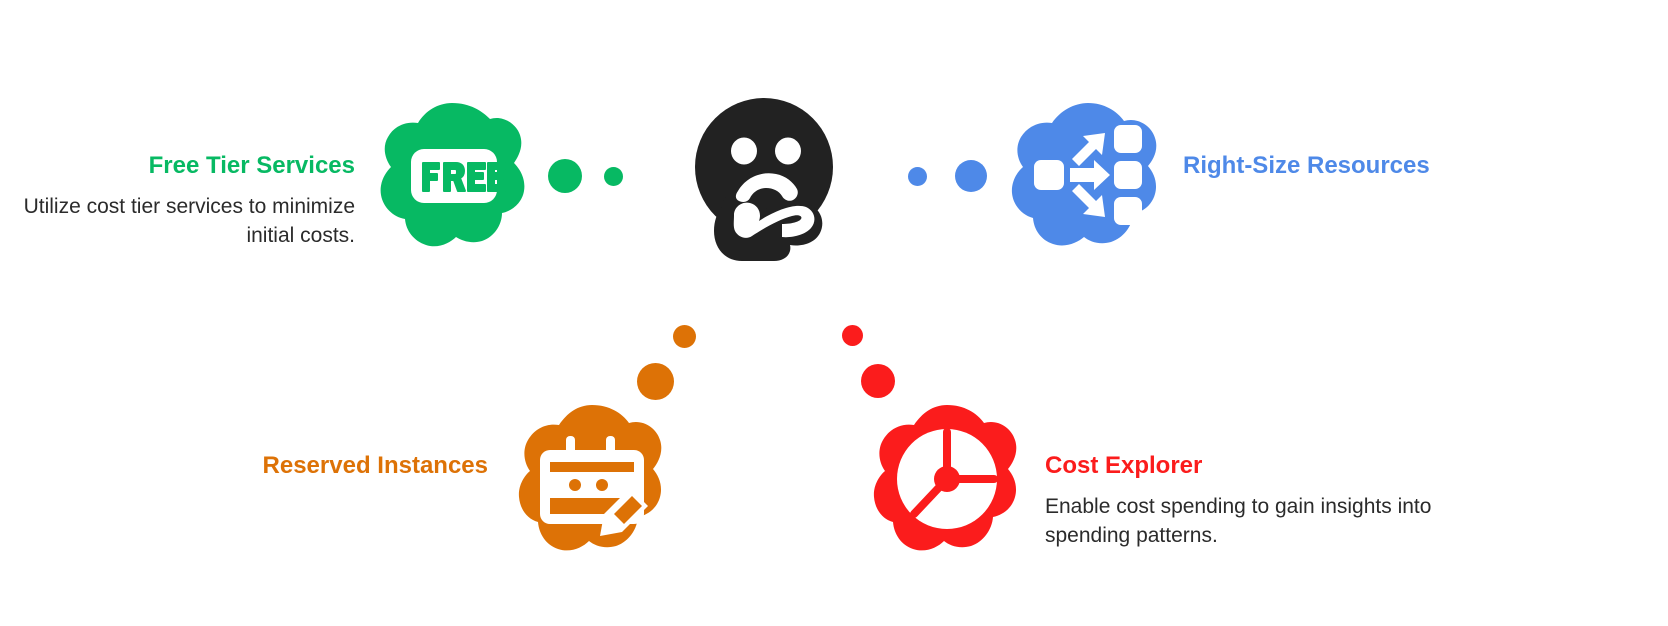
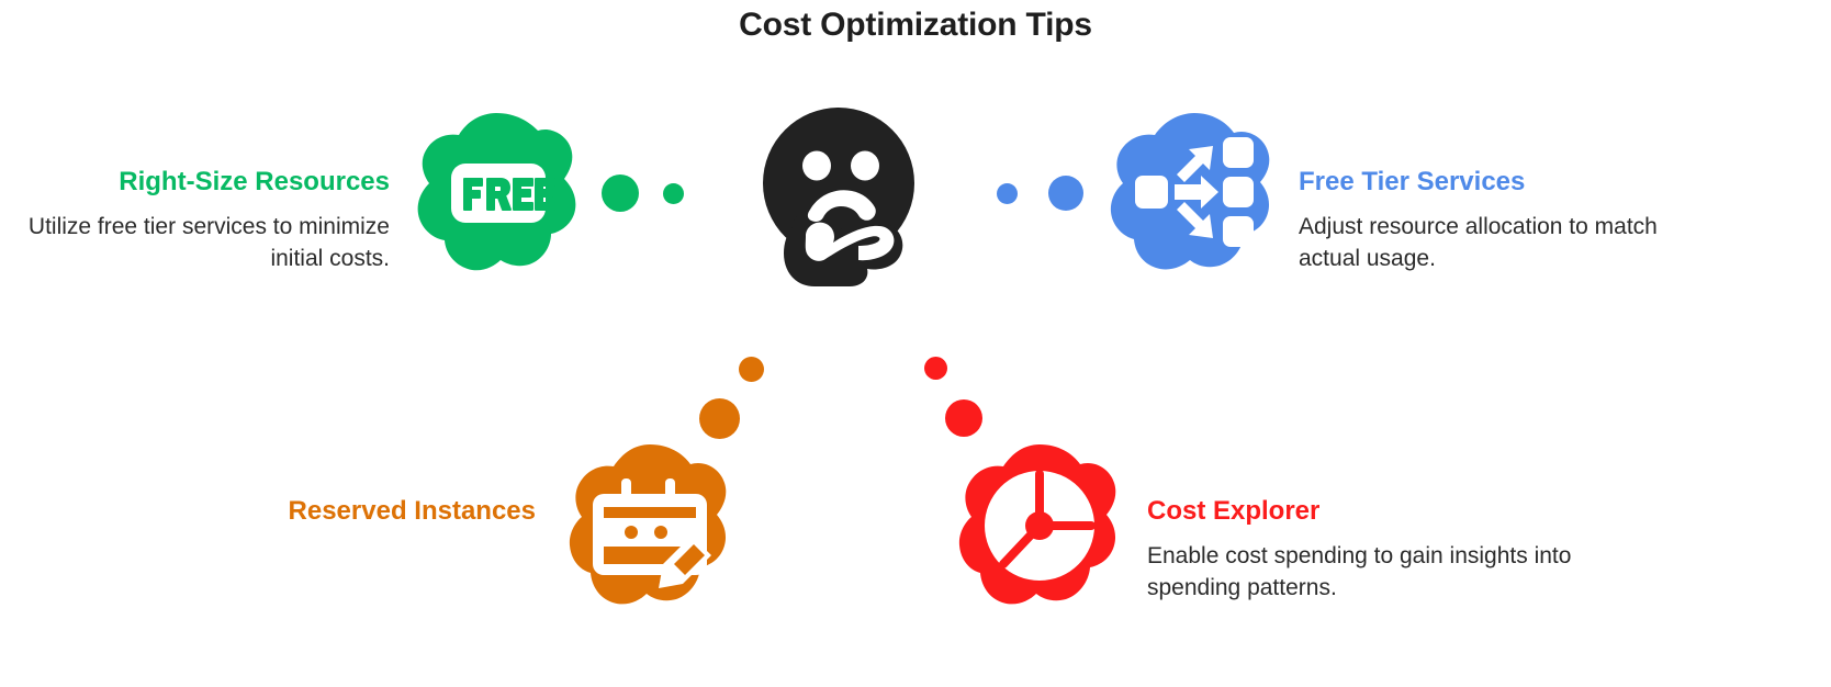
+ Cost Optimization Tips
- Free Tier Services
+ Right-Size Resources
- Utilize cost tier services to minimize initial costs.
+ Utilize free tier services to minimize initial costs.
- Right-Size Resources
+ Free Tier Services
+ Adjust resource allocation to match actual usage.
  Reserved Instances
  Cost Explorer
  Enable cost spending to gain insights into spending patterns.
